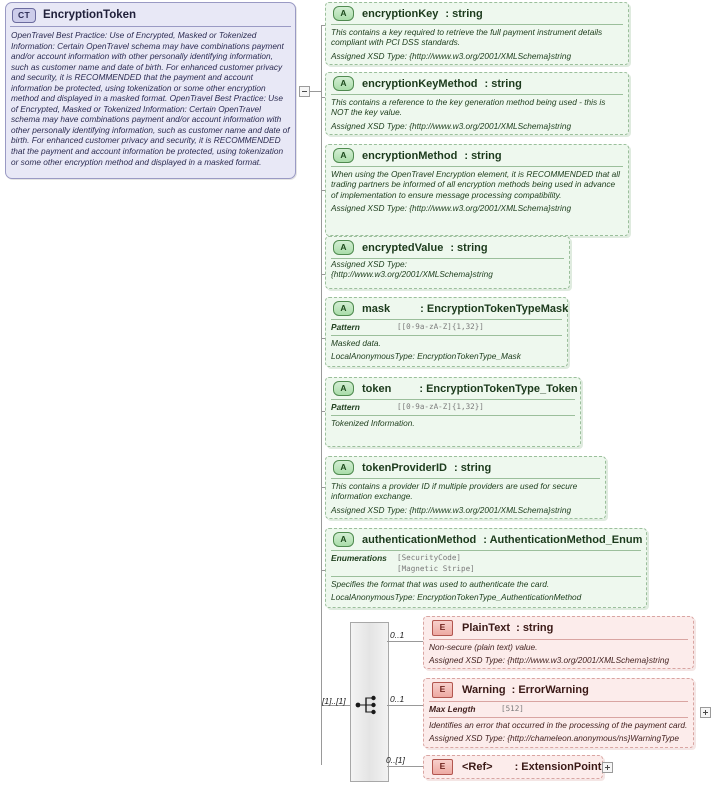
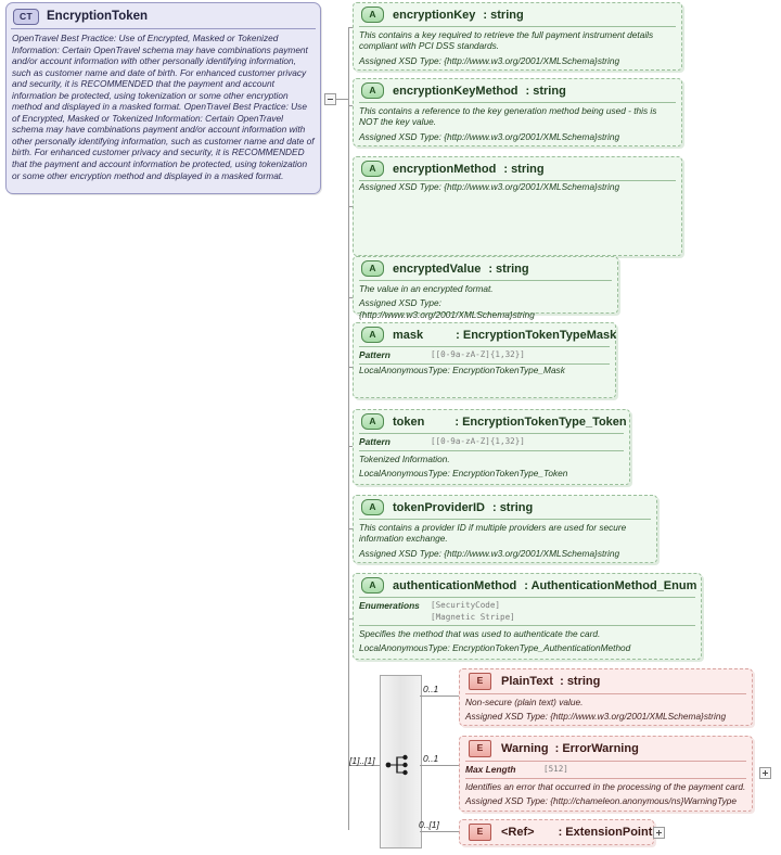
  CT
  EncryptionToken
  OpenTravel Best Practice: Use of Encrypted, Masked or Tokenized Information: Certain OpenTravel schema may have combinations payment and/or account information with other personally identifying information, such as customer name and date of birth. For enhanced customer privacy and security, it is RECOMMENDED that the payment and account information be protected, using tokenization or some other encryption method and displayed in a masked format. OpenTravel Best Practice: Use of Encrypted, Masked or Tokenized Information: Certain OpenTravel schema may have combinations payment and/or account information with other personally identifying information, such as customer name and date of birth. For enhanced customer privacy and security, it is RECOMMENDED that the payment and account information be protected, using tokenization or some other encryption method and displayed in a masked format.
  A
  encryptionKey
  : string
  This contains a key required to retrieve the full payment instrument details compliant with PCI DSS standards.
  Assigned XSD Type: {http://www.w3.org/2001/XMLSchema}string
  A
  encryptionKeyMethod
  : string
  This contains a reference to the key generation method being used - this is NOT the key value.
  Assigned XSD Type: {http://www.w3.org/2001/XMLSchema}string
  A
  encryptionMethod
  : string
- When using the OpenTravel Encryption element, it is RECOMMENDED that all trading partners be informed of all encryption methods being used in advance of implementation to ensure message processing compatibility.
  Assigned XSD Type: {http://www.w3.org/2001/XMLSchema}string
  A
  encryptedValue
  : string
+ The value in an encrypted format.
  Assigned XSD Type: {http://www.w3.org/2001/XMLSchema}string
  A
  mask
  : EncryptionTokenTypeMask
  Pattern
  [[0-9a-zA-Z]{1,32}]
- Masked data.
  LocalAnonymousType: EncryptionTokenType_Mask
  A
  token
  : EncryptionTokenType_Token
  Pattern
  [[0-9a-zA-Z]{1,32}]
  Tokenized Information.
+ LocalAnonymousType: EncryptionTokenType_Token
  A
  tokenProviderID
  : string
  This contains a provider ID if multiple providers are used for secure information exchange.
  Assigned XSD Type: {http://www.w3.org/2001/XMLSchema}string
  A
  authenticationMethod
  : AuthenticationMethod_Enum
  Enumerations
  [SecurityCode]
  [Magnetic Stripe]
- Specifies the format that was used to authenticate the card.
+ Specifies the method that was used to authenticate the card.
  LocalAnonymousType: EncryptionTokenType_AuthenticationMethod
  [1]..[1]
  0..1
  0..1
  0..[1]
  E
  PlainText
  : string
  Non-secure (plain text) value.
  Assigned XSD Type: {http://www.w3.org/2001/XMLSchema}string
  E
  Warning
  : ErrorWarning
  Max Length
  [512]
  Identifies an error that occurred in the processing of the payment card.
  Assigned XSD Type: {http://chameleon.anonymous/ns}WarningType
  E
  <Ref>
  : ExtensionPoint
